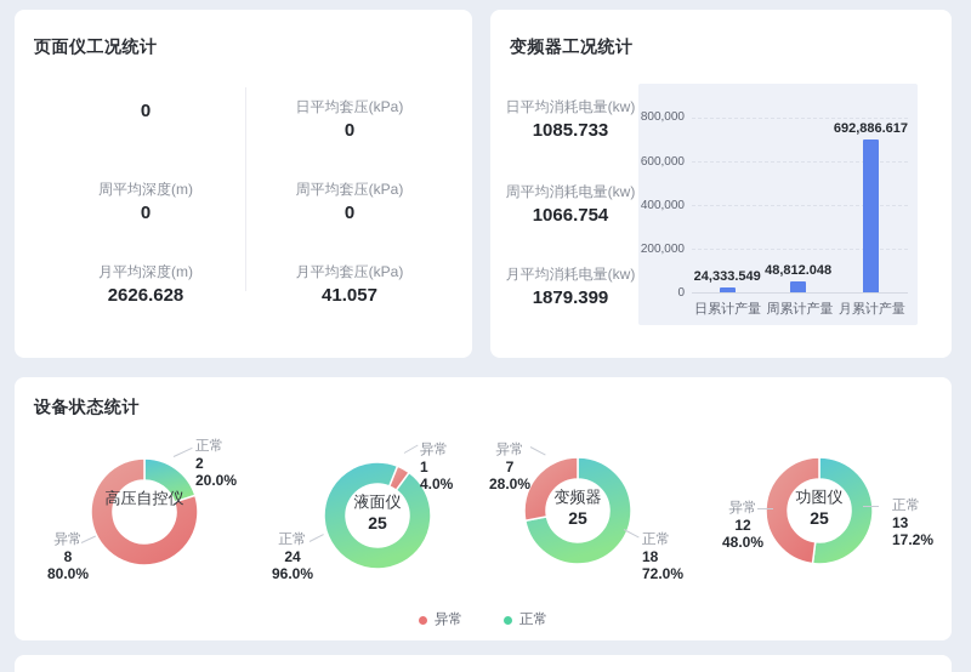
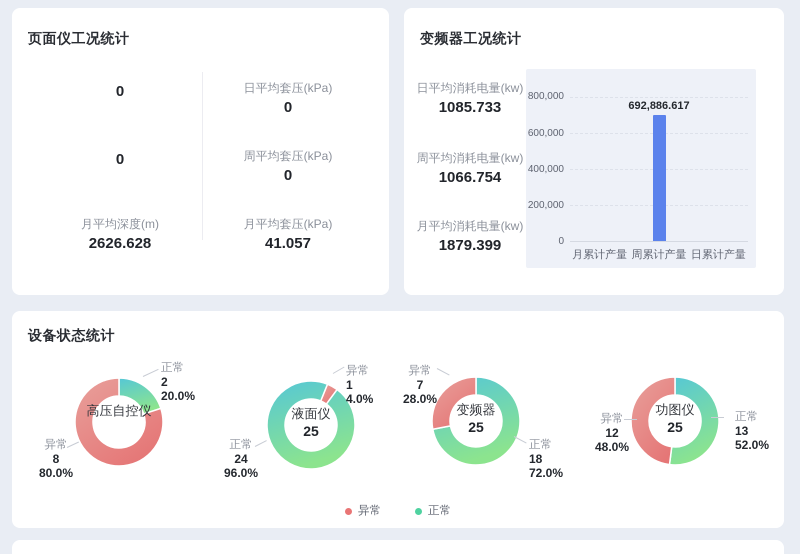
  页面仪工况统计
  0
  日平均套压(kPa)
  0
- 周平均深度(m)
  0
  周平均套压(kPa)
  0
  月平均深度(m)
  2626.628
  月平均套压(kPa)
  41.057
  变频器工况统计
  日平均消耗电量(kw)
  1085.733
  周平均消耗电量(kw)
  1066.754
  月平均消耗电量(kw)
  1879.399
  800,000
  600,000
  400,000
  200,000
  0
- 24,333.549
- 48,812.048
  692,886.617
- 日累计产量
+ 月累计产量
  周累计产量
- 月累计产量
+ 日累计产量
  设备状态统计
  高压自控仪
  正常
  2
  20.0%
  异常
  8
  80.0%
  液面仪
  25
  异常
  1
  4.0%
  正常
  24
  96.0%
  变频器
  25
  异常
  7
  28.0%
  正常
  18
  72.0%
  功图仪
  25
  异常
  12
  48.0%
  正常
  13
- 17.2%
+ 52.0%
  异常
  正常
